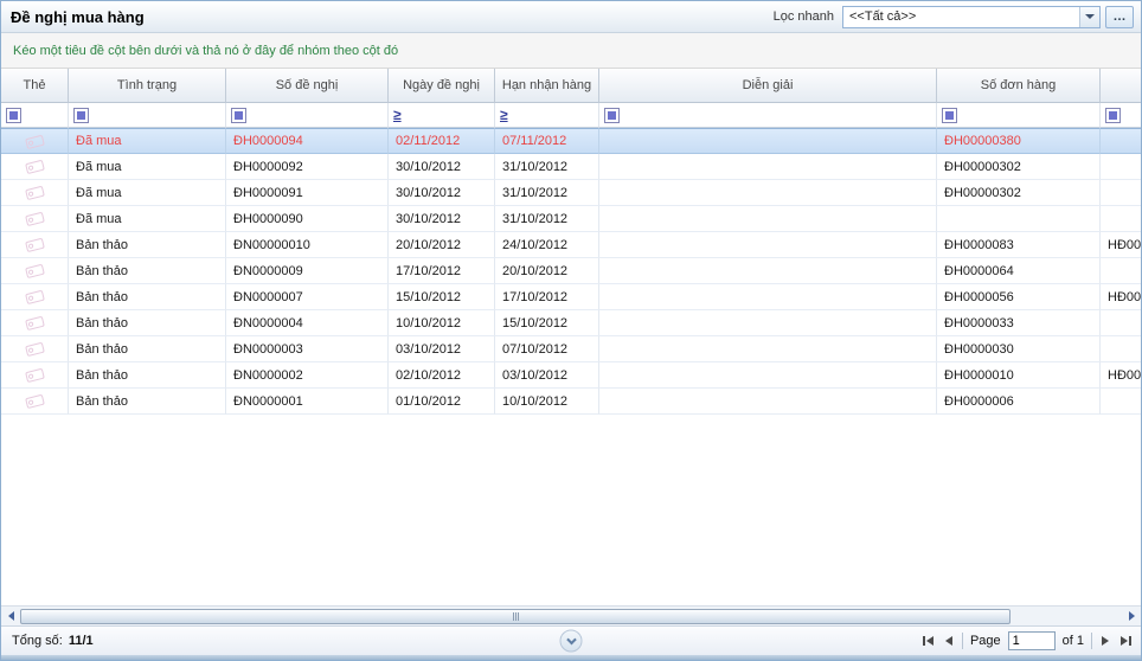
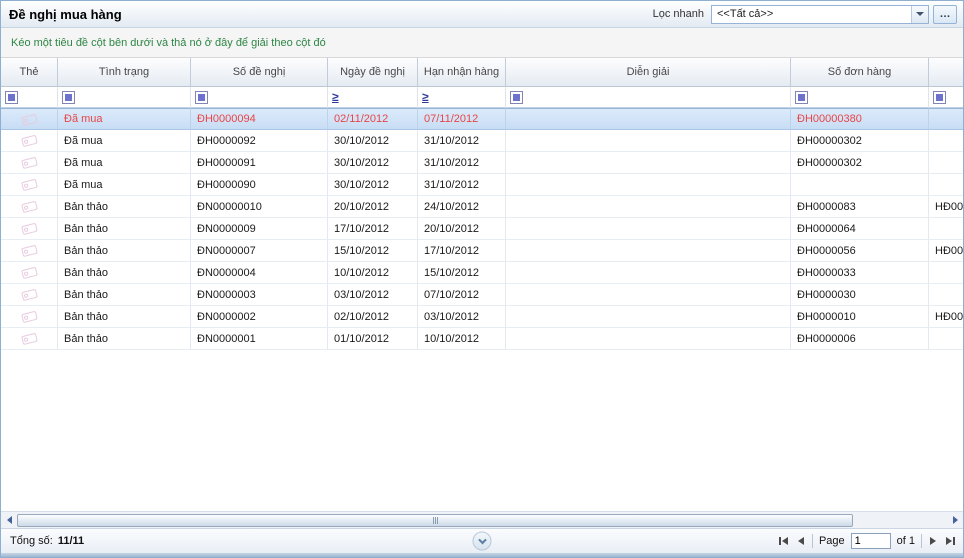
  Đề nghị mua hàng
  Lọc nhanh
  <<Tất cả>>
  …
- Kéo một tiêu đề cột bên dưới và thả nó ở đây để nhóm theo cột đó
+ Kéo một tiêu đề cột bên dưới và thả nó ở đây để giải theo cột đó
  Thẻ
  Tình trạng
  Số đề nghị
  Ngày đề nghị
  Hạn nhận hàng
  Diễn giải
  Số đơn hàng
  ≥
  ≥
  Đã mua
  ĐH0000094
  02/11/2012
  07/11/2012
  ĐH00000380
  Đã mua
  ĐH0000092
  30/10/2012
  31/10/2012
  ĐH00000302
  Đã mua
  ĐH0000091
  30/10/2012
  31/10/2012
  ĐH00000302
  Đã mua
  ĐH0000090
  30/10/2012
  31/10/2012
  Bản thảo
  ĐN00000010
  20/10/2012
  24/10/2012
  ĐH0000083
  HĐ00
  Bản thảo
  ĐN0000009
  17/10/2012
  20/10/2012
  ĐH0000064
  Bản thảo
  ĐN0000007
  15/10/2012
  17/10/2012
  ĐH0000056
  HĐ00
  Bản thảo
  ĐN0000004
  10/10/2012
  15/10/2012
  ĐH0000033
  Bản thảo
  ĐN0000003
  03/10/2012
  07/10/2012
  ĐH0000030
  Bản thảo
  ĐN0000002
  02/10/2012
  03/10/2012
  ĐH0000010
  HĐ00
  Bản thảo
  ĐN0000001
  01/10/2012
  10/10/2012
  ĐH0000006
- Tổng số: 11/1
+ Tổng số: 11/11
  Page
  1
  of 1
